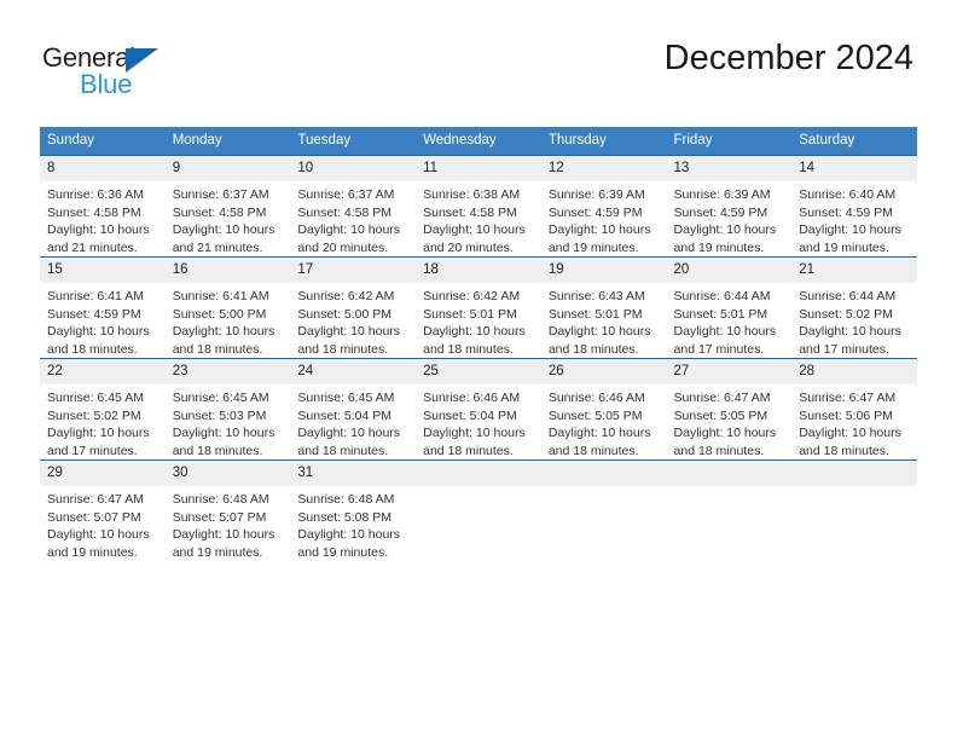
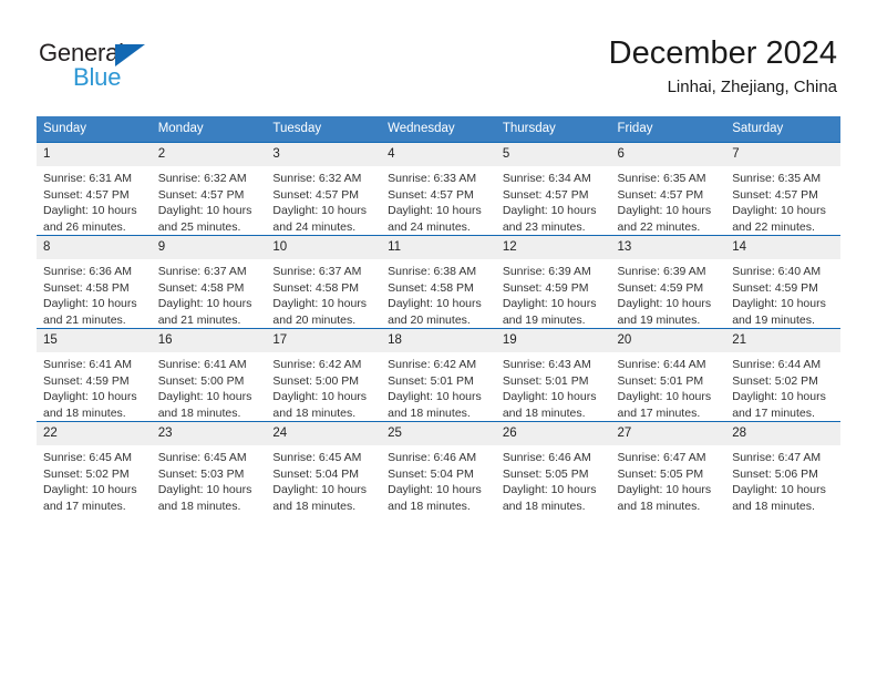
  General
  Blue
  December 2024
+ Linhai, Zhejiang, China
  Sunday	Monday	Tuesday	Wednesday	Thursday	Friday	Saturday
+ 1Sunrise: 6:31 AMSunset: 4:57 PMDaylight: 10 hoursand 26 minutes.	2Sunrise: 6:32 AMSunset: 4:57 PMDaylight: 10 hoursand 25 minutes.	3Sunrise: 6:32 AMSunset: 4:57 PMDaylight: 10 hoursand 24 minutes.	4Sunrise: 6:33 AMSunset: 4:57 PMDaylight: 10 hoursand 24 minutes.	5Sunrise: 6:34 AMSunset: 4:57 PMDaylight: 10 hoursand 23 minutes.	6Sunrise: 6:35 AMSunset: 4:57 PMDaylight: 10 hoursand 22 minutes.	7Sunrise: 6:35 AMSunset: 4:57 PMDaylight: 10 hoursand 22 minutes.
  8Sunrise: 6:36 AMSunset: 4:58 PMDaylight: 10 hoursand 21 minutes.	9Sunrise: 6:37 AMSunset: 4:58 PMDaylight: 10 hoursand 21 minutes.	10Sunrise: 6:37 AMSunset: 4:58 PMDaylight: 10 hoursand 20 minutes.	11Sunrise: 6:38 AMSunset: 4:58 PMDaylight: 10 hoursand 20 minutes.	12Sunrise: 6:39 AMSunset: 4:59 PMDaylight: 10 hoursand 19 minutes.	13Sunrise: 6:39 AMSunset: 4:59 PMDaylight: 10 hoursand 19 minutes.	14Sunrise: 6:40 AMSunset: 4:59 PMDaylight: 10 hoursand 19 minutes.
  15Sunrise: 6:41 AMSunset: 4:59 PMDaylight: 10 hoursand 18 minutes.	16Sunrise: 6:41 AMSunset: 5:00 PMDaylight: 10 hoursand 18 minutes.	17Sunrise: 6:42 AMSunset: 5:00 PMDaylight: 10 hoursand 18 minutes.	18Sunrise: 6:42 AMSunset: 5:01 PMDaylight: 10 hoursand 18 minutes.	19Sunrise: 6:43 AMSunset: 5:01 PMDaylight: 10 hoursand 18 minutes.	20Sunrise: 6:44 AMSunset: 5:01 PMDaylight: 10 hoursand 17 minutes.	21Sunrise: 6:44 AMSunset: 5:02 PMDaylight: 10 hoursand 17 minutes.
  22Sunrise: 6:45 AMSunset: 5:02 PMDaylight: 10 hoursand 17 minutes.	23Sunrise: 6:45 AMSunset: 5:03 PMDaylight: 10 hoursand 18 minutes.	24Sunrise: 6:45 AMSunset: 5:04 PMDaylight: 10 hoursand 18 minutes.	25Sunrise: 6:46 AMSunset: 5:04 PMDaylight: 10 hoursand 18 minutes.	26Sunrise: 6:46 AMSunset: 5:05 PMDaylight: 10 hoursand 18 minutes.	27Sunrise: 6:47 AMSunset: 5:05 PMDaylight: 10 hoursand 18 minutes.	28Sunrise: 6:47 AMSunset: 5:06 PMDaylight: 10 hoursand 18 minutes.
- 29Sunrise: 6:47 AMSunset: 5:07 PMDaylight: 10 hoursand 19 minutes.	30Sunrise: 6:48 AMSunset: 5:07 PMDaylight: 10 hoursand 19 minutes.	31Sunrise: 6:48 AMSunset: 5:08 PMDaylight: 10 hoursand 19 minutes.
